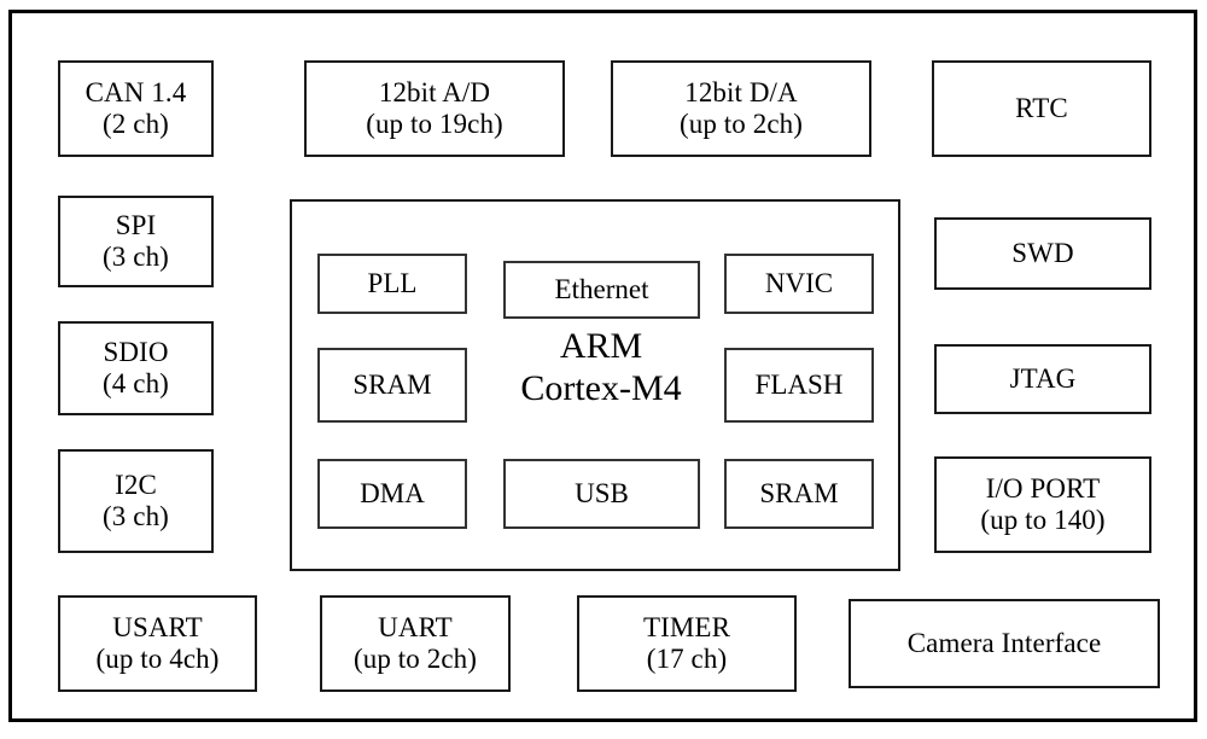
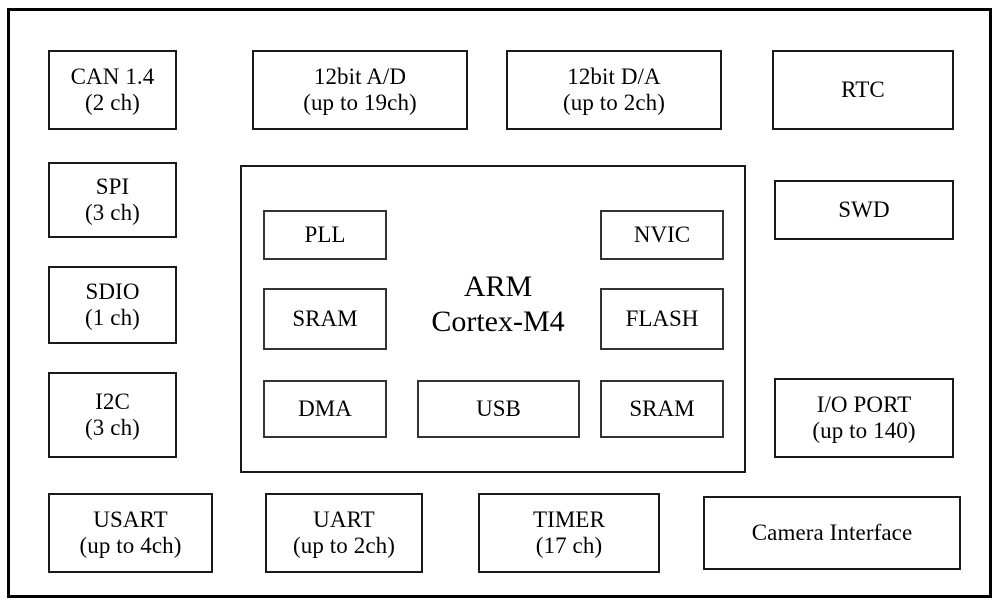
  CAN 1.4
  (2 ch)
  12bit A/D
  (up to 19ch)
  12bit D/A
  (up to 2ch)
  RTC
  SPI
  (3 ch)
  SDIO
- (4 ch)
+ (1 ch)
  I2C
  (3 ch)
  SWD
- JTAG
  I/O PORT
  (up to 140)
  PLL
- Ethernet
  NVIC
  SRAM
  FLASH
  DMA
  USB
  SRAM
  ARM
  Cortex-M4
  USART
  (up to 4ch)
  UART
  (up to 2ch)
  TIMER
  (17 ch)
  Camera Interface
